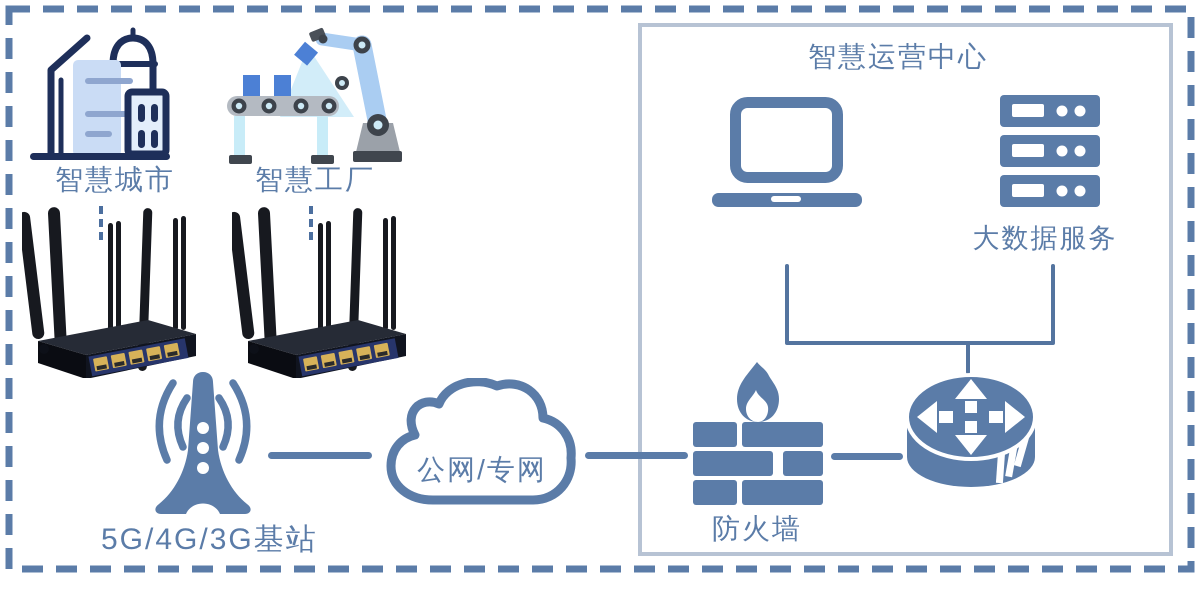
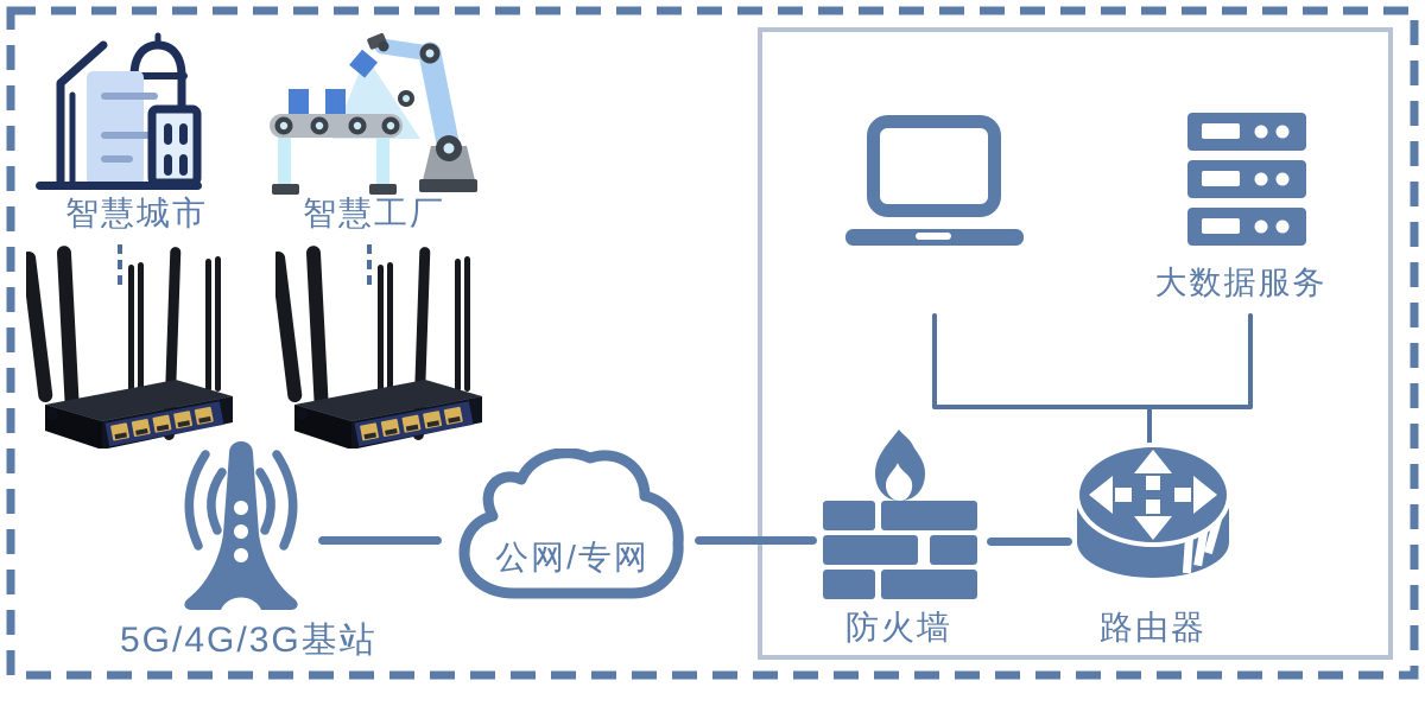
  智慧城市
  智慧工厂
  5G/4G/3G基站
  公网/专网
- 智慧运营中心
  大数据服务
  防火墙
+ 路由器
